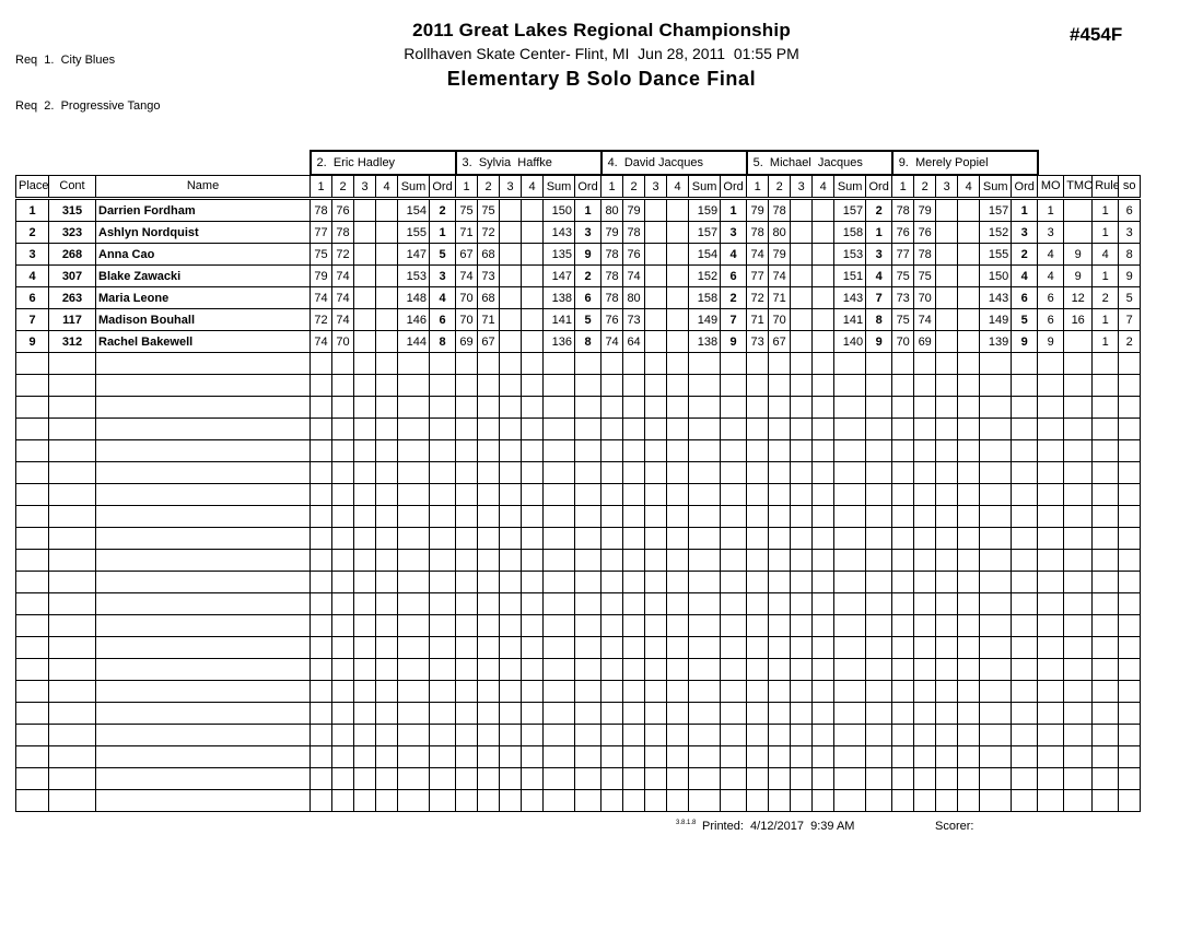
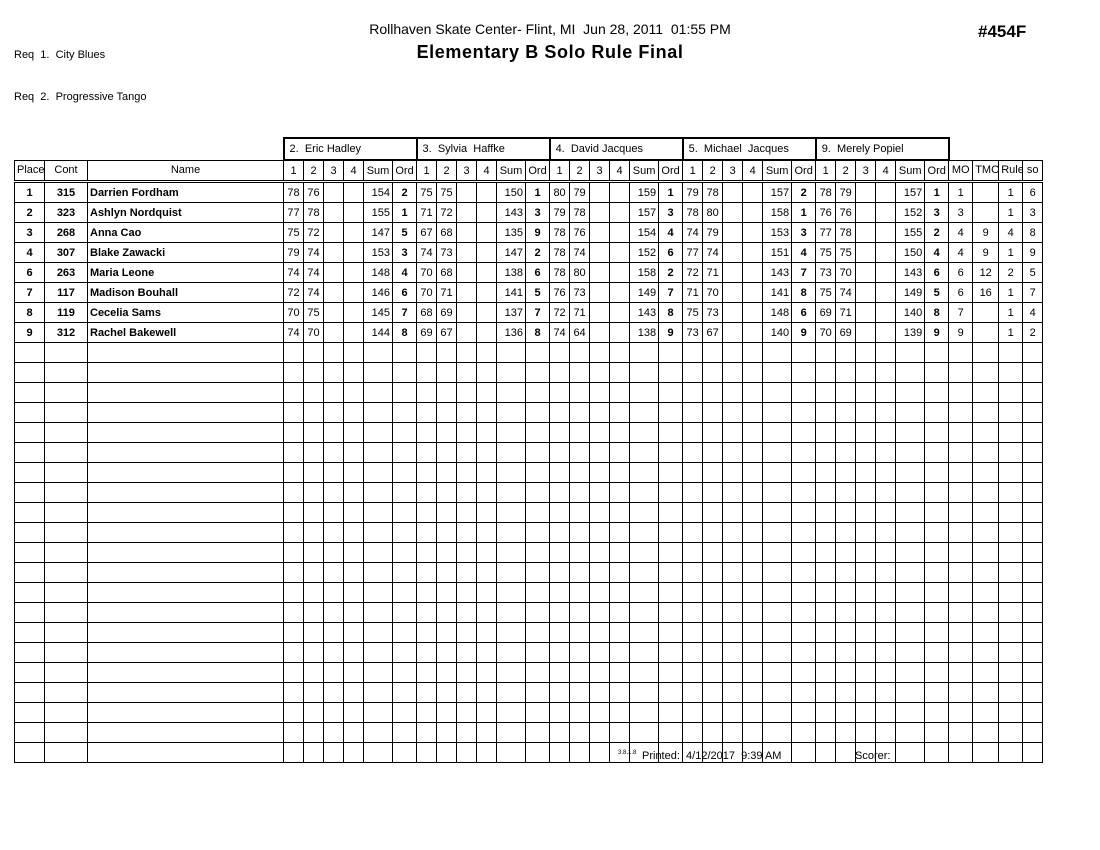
  Req 1. City Blues
  Req 2. Progressive Tango
- 2011 Great Lakes Regional Championship
  Rollhaven Skate Center- Flint, MI Jun 28, 2011 01:55 PM
- Elementary B Solo Dance Final
+ Elementary B Solo Rule Final
  #454F
  	2. Eric Hadley	3. Sylvia Haffke	4. David Jacques	5. Michael Jacques	9. Merely Popiel
  Place	Cont	Name	1	2	3	4	Sum	Ord	1	2	3	4	Sum	Ord	1	2	3	4	Sum	Ord	1	2	3	4	Sum	Ord	1	2	3	4	Sum	Ord	MO	TMO	Rule	so
  1	315	Darrien Fordham	78	76			154	2	75	75			150	1	80	79			159	1	79	78			157	2	78	79			157	1	1		1	6
  2	323	Ashlyn Nordquist	77	78			155	1	71	72			143	3	79	78			157	3	78	80			158	1	76	76			152	3	3		1	3
  3	268	Anna Cao	75	72			147	5	67	68			135	9	78	76			154	4	74	79			153	3	77	78			155	2	4	9	4	8
  4	307	Blake Zawacki	79	74			153	3	74	73			147	2	78	74			152	6	77	74			151	4	75	75			150	4	4	9	1	9
  6	263	Maria Leone	74	74			148	4	70	68			138	6	78	80			158	2	72	71			143	7	73	70			143	6	6	12	2	5
  7	117	Madison Bouhall	72	74			146	6	70	71			141	5	76	73			149	7	71	70			141	8	75	74			149	5	6	16	1	7
+ 8	119	Cecelia Sams	70	75			145	7	68	69			137	7	72	71			143	8	75	73			148	6	69	71			140	8	7		1	4
  9	312	Rachel Bakewell	74	70			144	8	69	67			136	8	74	64			138	9	73	67			140	9	70	69			139	9	9		1	2
  Printed: 4/12/2017 9:39 AM
  Scorer:
